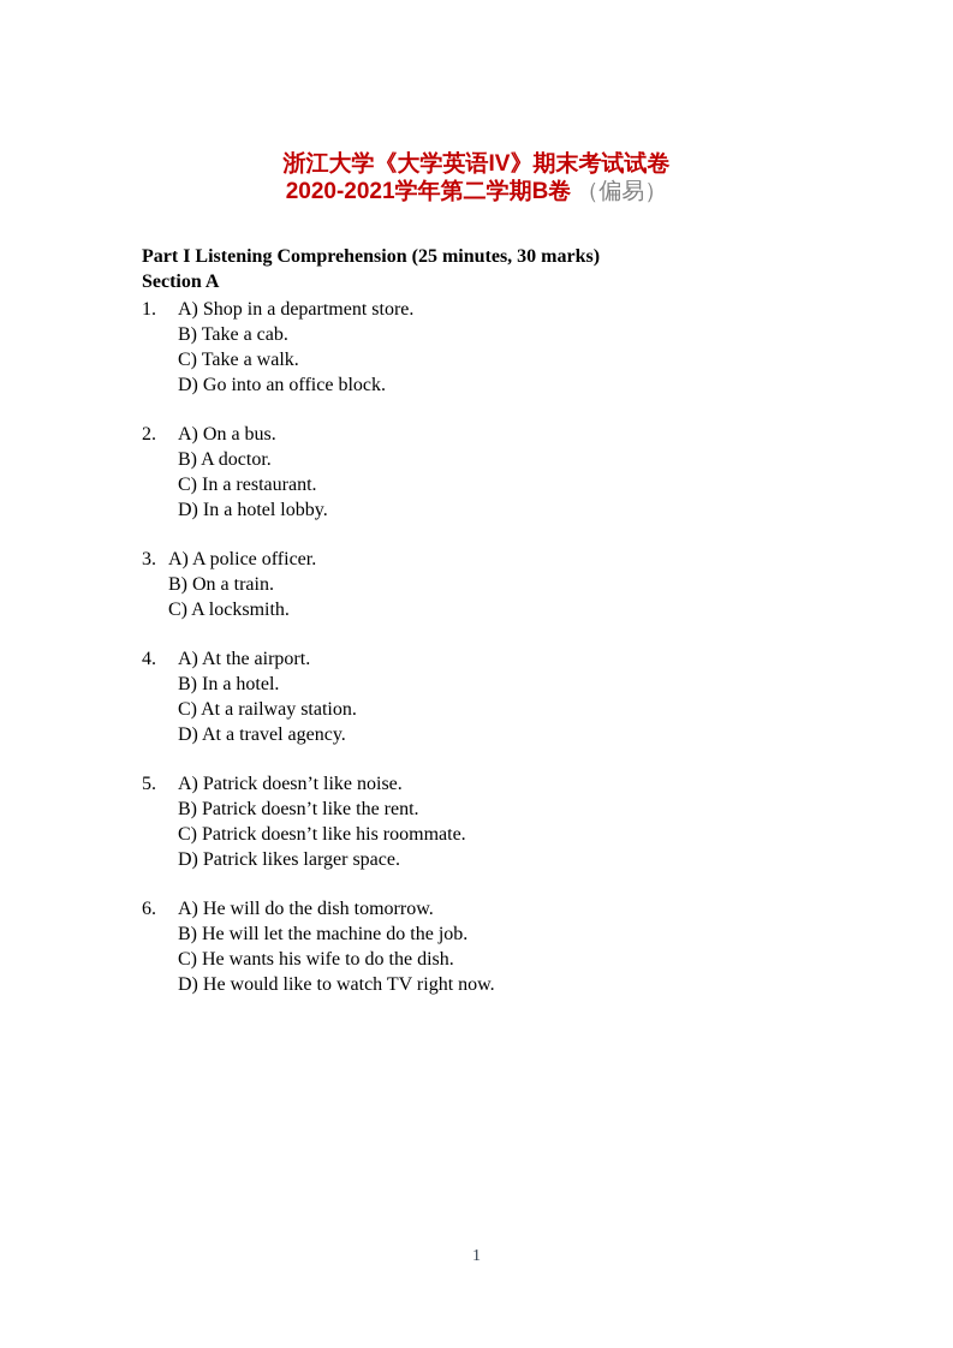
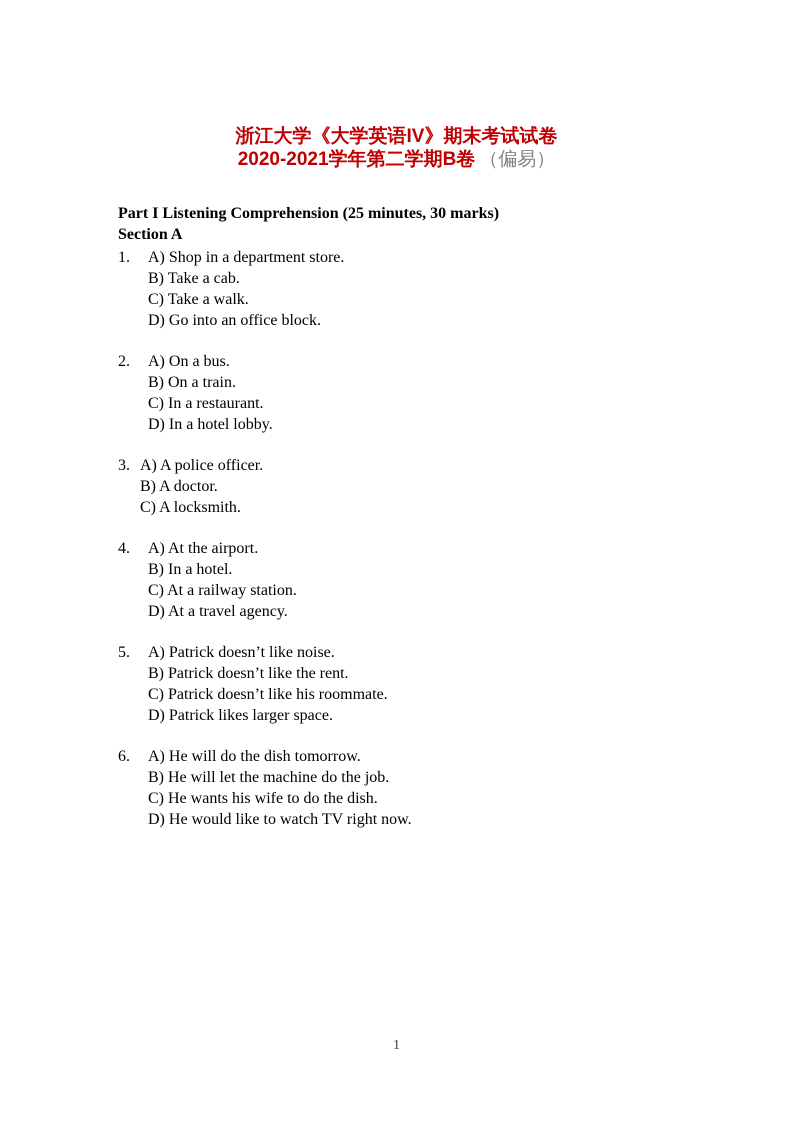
  浙江大学《大学英语IV》期末考试试卷
  2020-2021学年第二学期B卷 （偏易）
  Part I Listening Comprehension (25 minutes, 30 marks)
  Section A
  1.
  A) Shop in a department store.
  B) Take a cab.
  C) Take a walk.
  D) Go into an office block.
  2.
  A) On a bus.
- B) A doctor.
+ B) On a train.
  C) In a restaurant.
  D) In a hotel lobby.
  3.
  A) A police officer.
- B) On a train.
+ B) A doctor.
  C) A locksmith.
  4.
  A) At the airport.
  B) In a hotel.
  C) At a railway station.
  D) At a travel agency.
  5.
  A) Patrick doesn’t like noise.
  B) Patrick doesn’t like the rent.
  C) Patrick doesn’t like his roommate.
  D) Patrick likes larger space.
  6.
  A) He will do the dish tomorrow.
  B) He will let the machine do the job.
  C) He wants his wife to do the dish.
  D) He would like to watch TV right now.
  1
